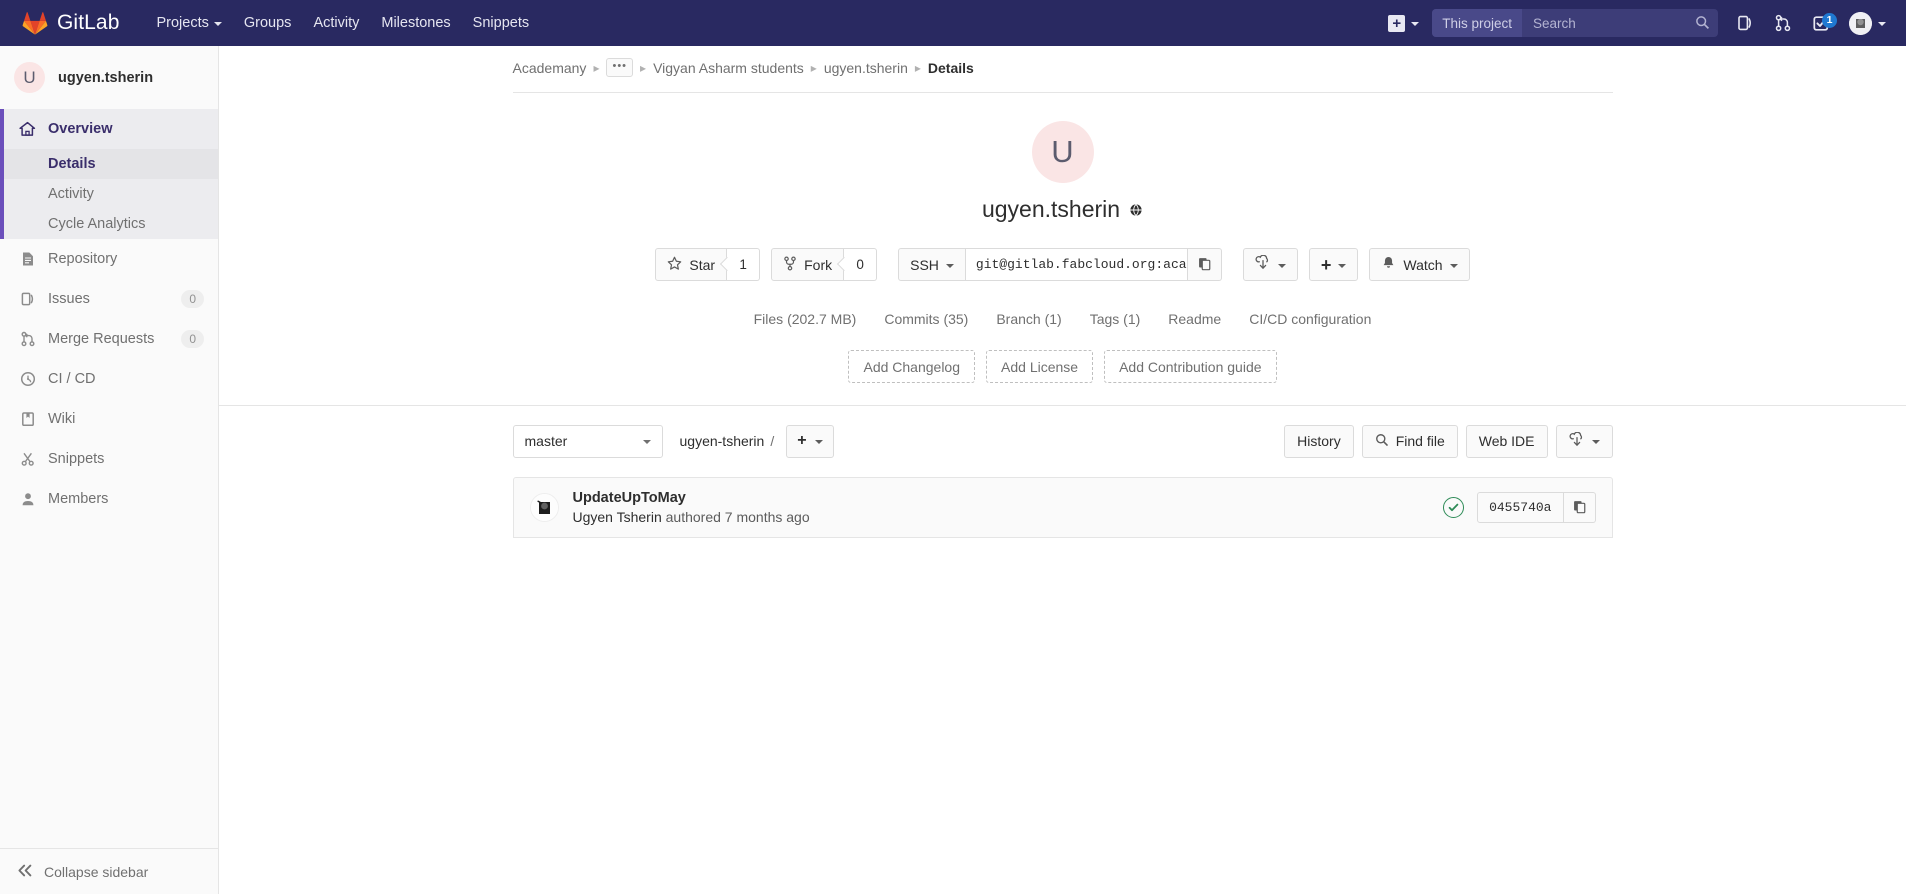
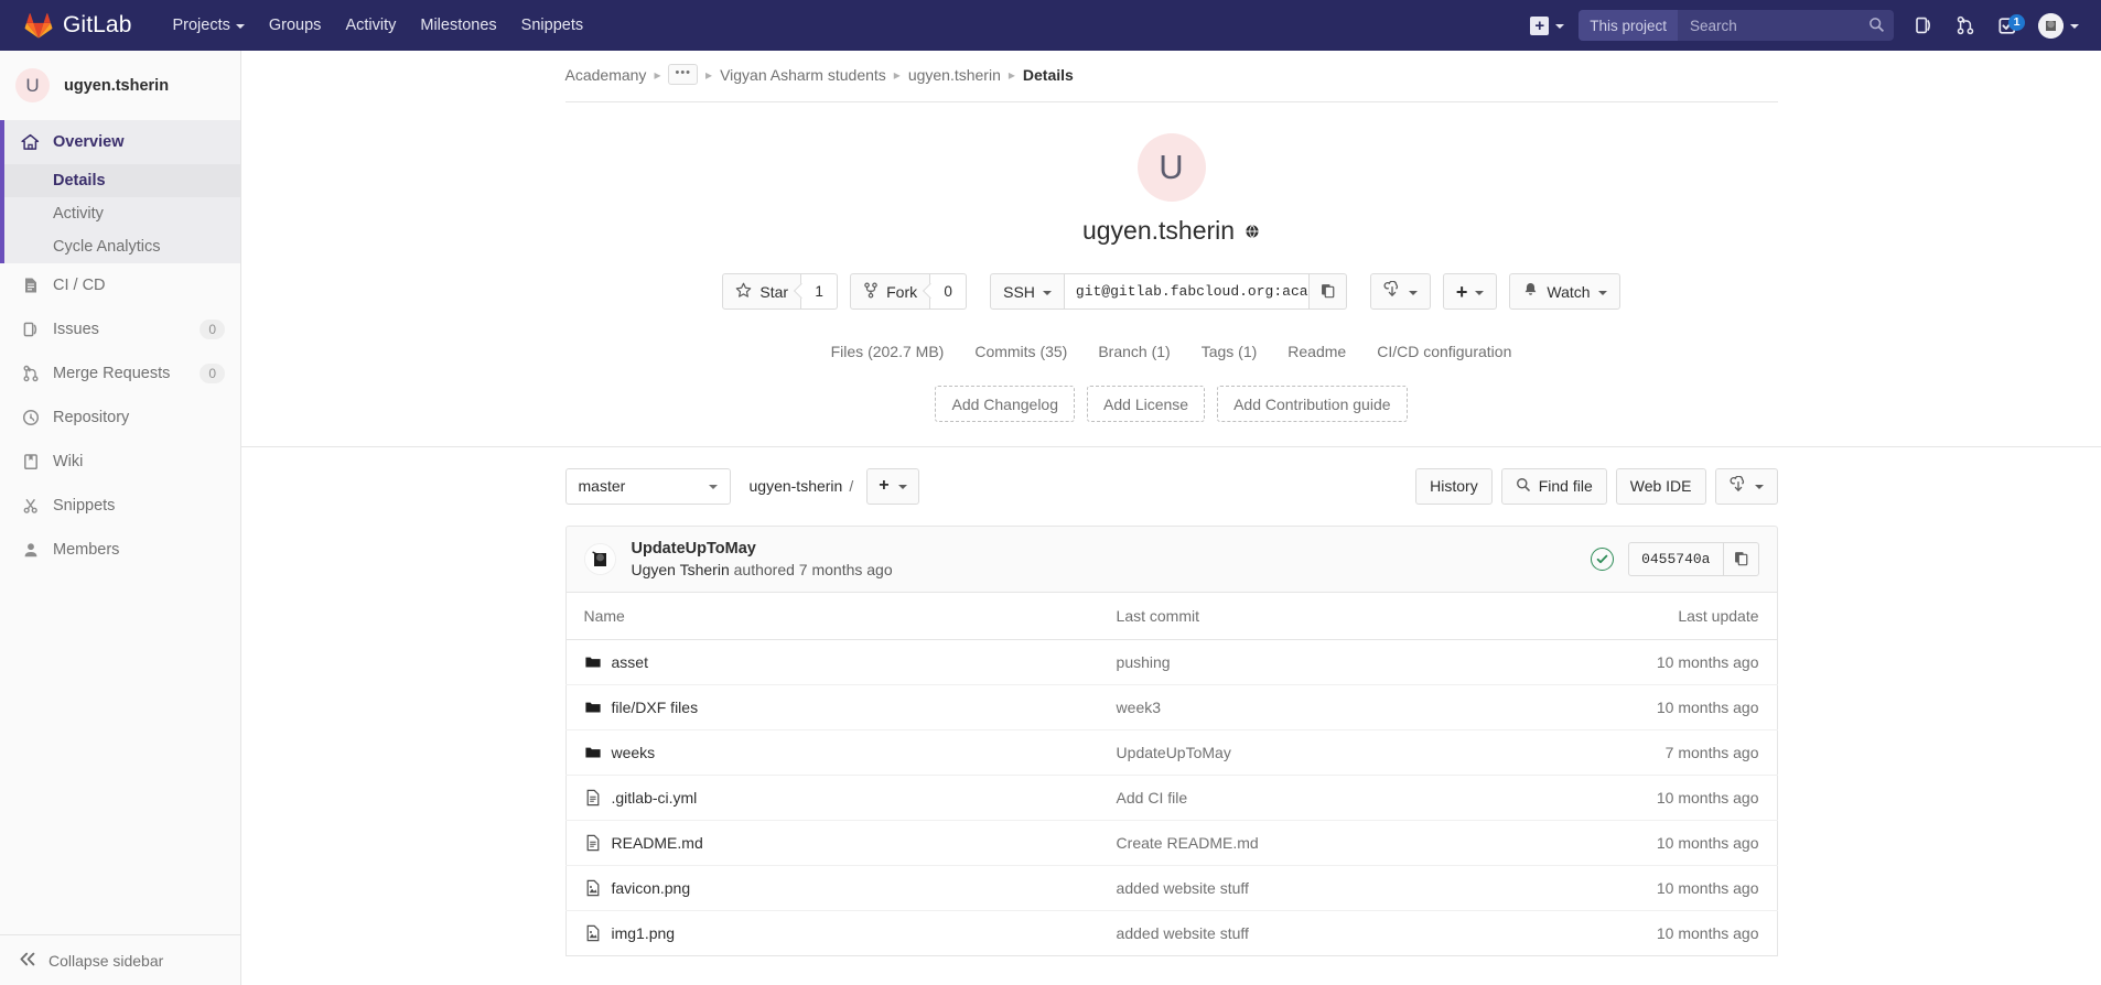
  GitLab
  Projects
  Groups
  Activity
  Milestones
  Snippets
  +
  This project
  Search
  1
  U
  ugyen.tsherin
  Overview
  Details
  Activity
  Cycle Analytics
- Repository
+ CI / CD
  Issues
  0
  Merge Requests
  0
- CI / CD
+ Repository
  Wiki
  Snippets
  Members
  Collapse sidebar
  Academany
  ▸
  •••
  ▸
  Vigyan Asharm students
  ▸
  ugyen.tsherin
  ▸
  Details
  U
  ugyen.tsherin
  Star
  1
  Fork
  0
  SSH
  git@gitlab.fabcloud.org:aca
  +
  Watch
  Files (202.7 MB)
  Commits (35)
  Branch (1)
  Tags (1)
  Readme
  CI/CD configuration
  Add Changelog
  Add License
  Add Contribution guide
  master
  ugyen-tsherin
  /
  +
  History
  Find file
  Web IDE
  UpdateUpToMay
  Ugyen Tsherin authored 7 months ago
  0455740a
+ Name	Last commit	Last update
+ asset	pushing	10 months ago
+ file/DXF files	week3	10 months ago
+ weeks	UpdateUpToMay	7 months ago
+ .gitlab-ci.yml	Add CI file	10 months ago
+ README.md	Create README.md	10 months ago
+ favicon.png	added website stuff	10 months ago
+ img1.png	added website stuff	10 months ago
